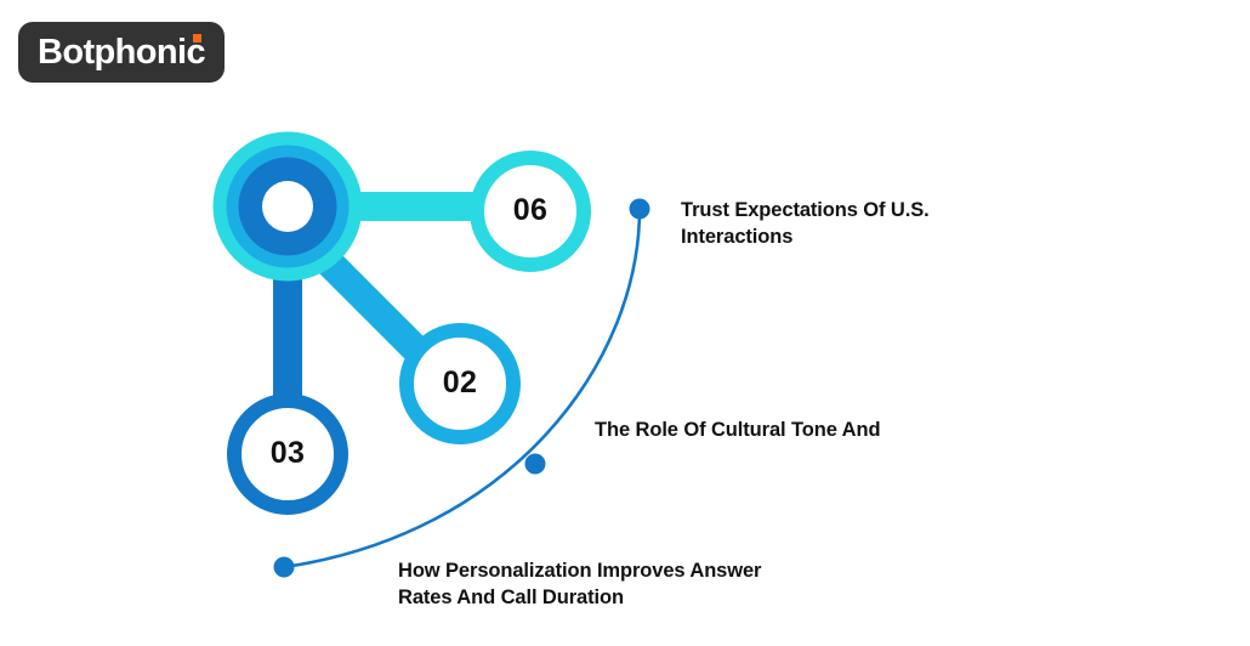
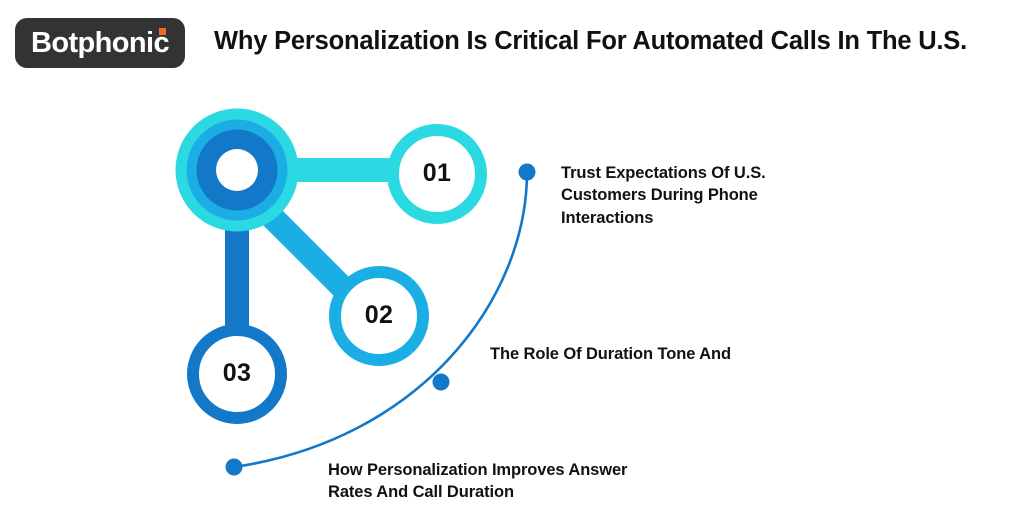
  Botphonic
+ Why Personalization Is Critical For Automated Calls In The U.S.
- 06
+ 01
  02
  03
  Trust Expectations Of U.S.
+ Customers During Phone
  Interactions
- The Role Of Cultural Tone And
+ The Role Of Duration Tone And
  How Personalization Improves Answer
  Rates And Call Duration
